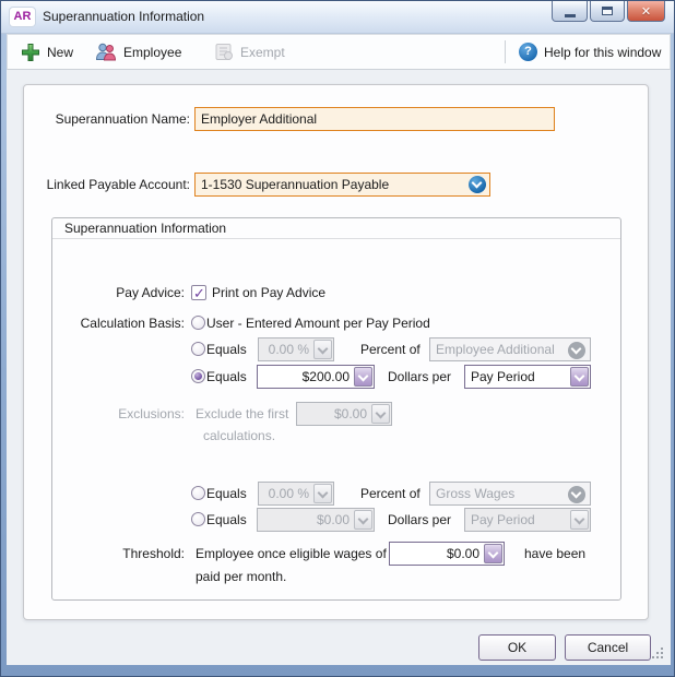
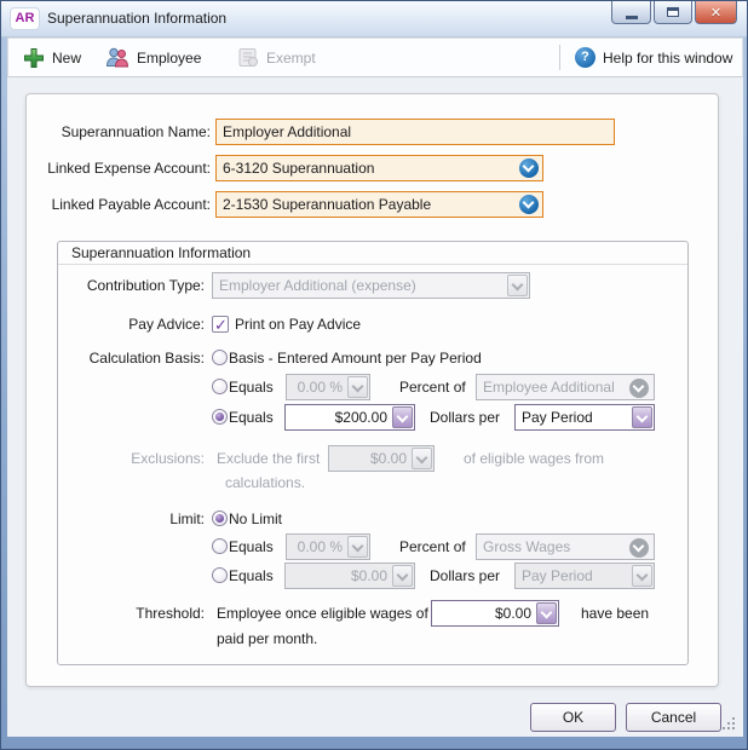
  AR
  Superannuation Information
  ✕
  New
  Employee
  Exempt
  ?
  Help for this window
  Superannuation Name:
  Employer Additional
+ Linked Expense Account:
+ 6-3120 Superannuation
  Linked Payable Account:
- 1-1530 Superannuation Payable
+ 2-1530 Superannuation Payable
  Superannuation Information
+ Contribution Type:
+ Employer Additional (expense)
  Pay Advice:
  ✓
  Print on Pay Advice
  Calculation Basis:
- User - Entered Amount per Pay Period
+ Basis - Entered Amount per Pay Period
  Equals
  0.00 %
  Percent of
  Employee Additional
  Equals
  $200.00
  Dollars per
  Pay Period
  Exclusions:
  Exclude the first
  $0.00
+ of eligible wages from
  calculations.
+ Limit:
+ No Limit
  Equals
  0.00 %
  Percent of
  Gross Wages
  Equals
  $0.00
  Dollars per
  Pay Period
  Threshold:
  Employee once eligible wages of
  $0.00
  have been
  paid per month.
  OK
  Cancel
